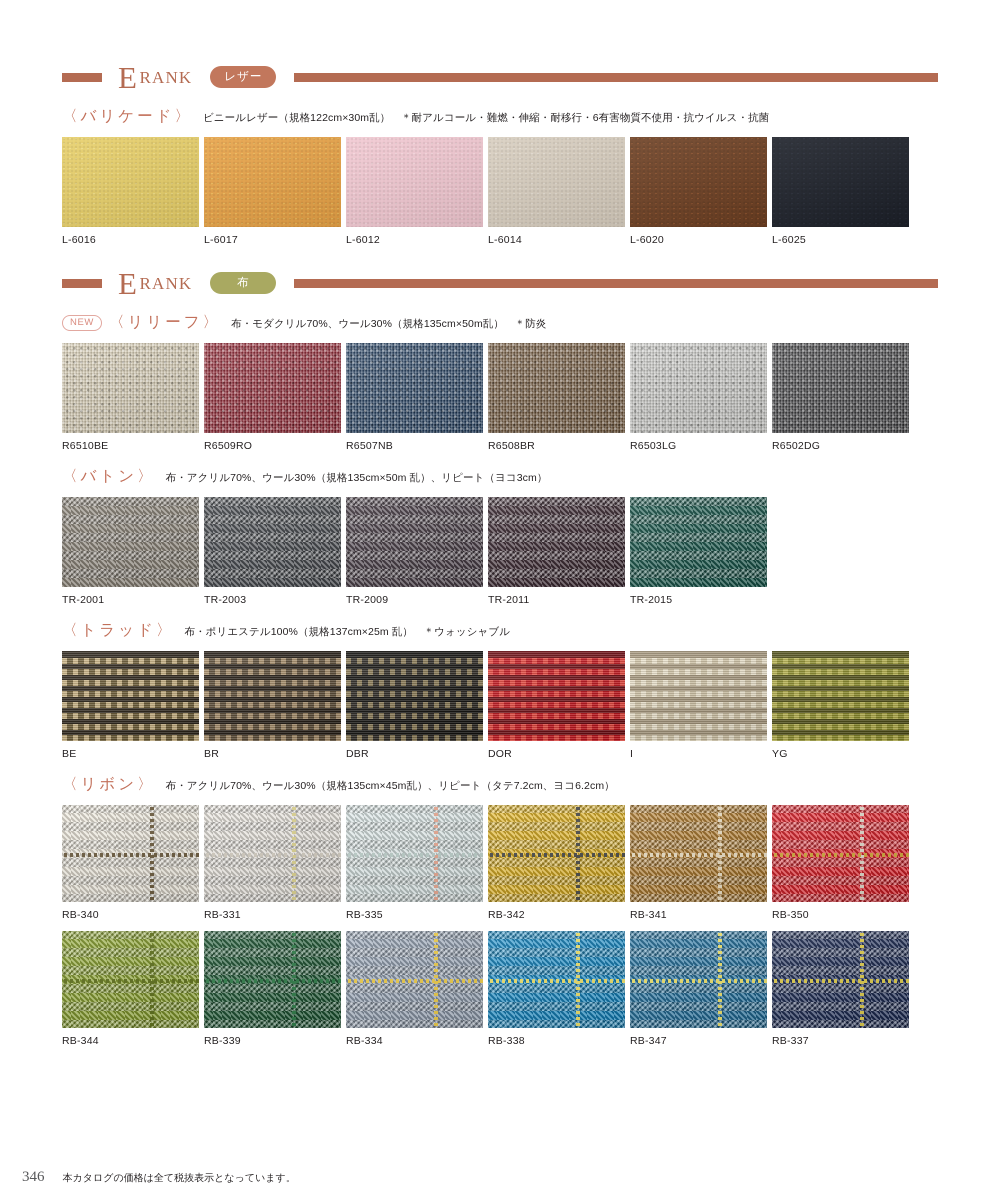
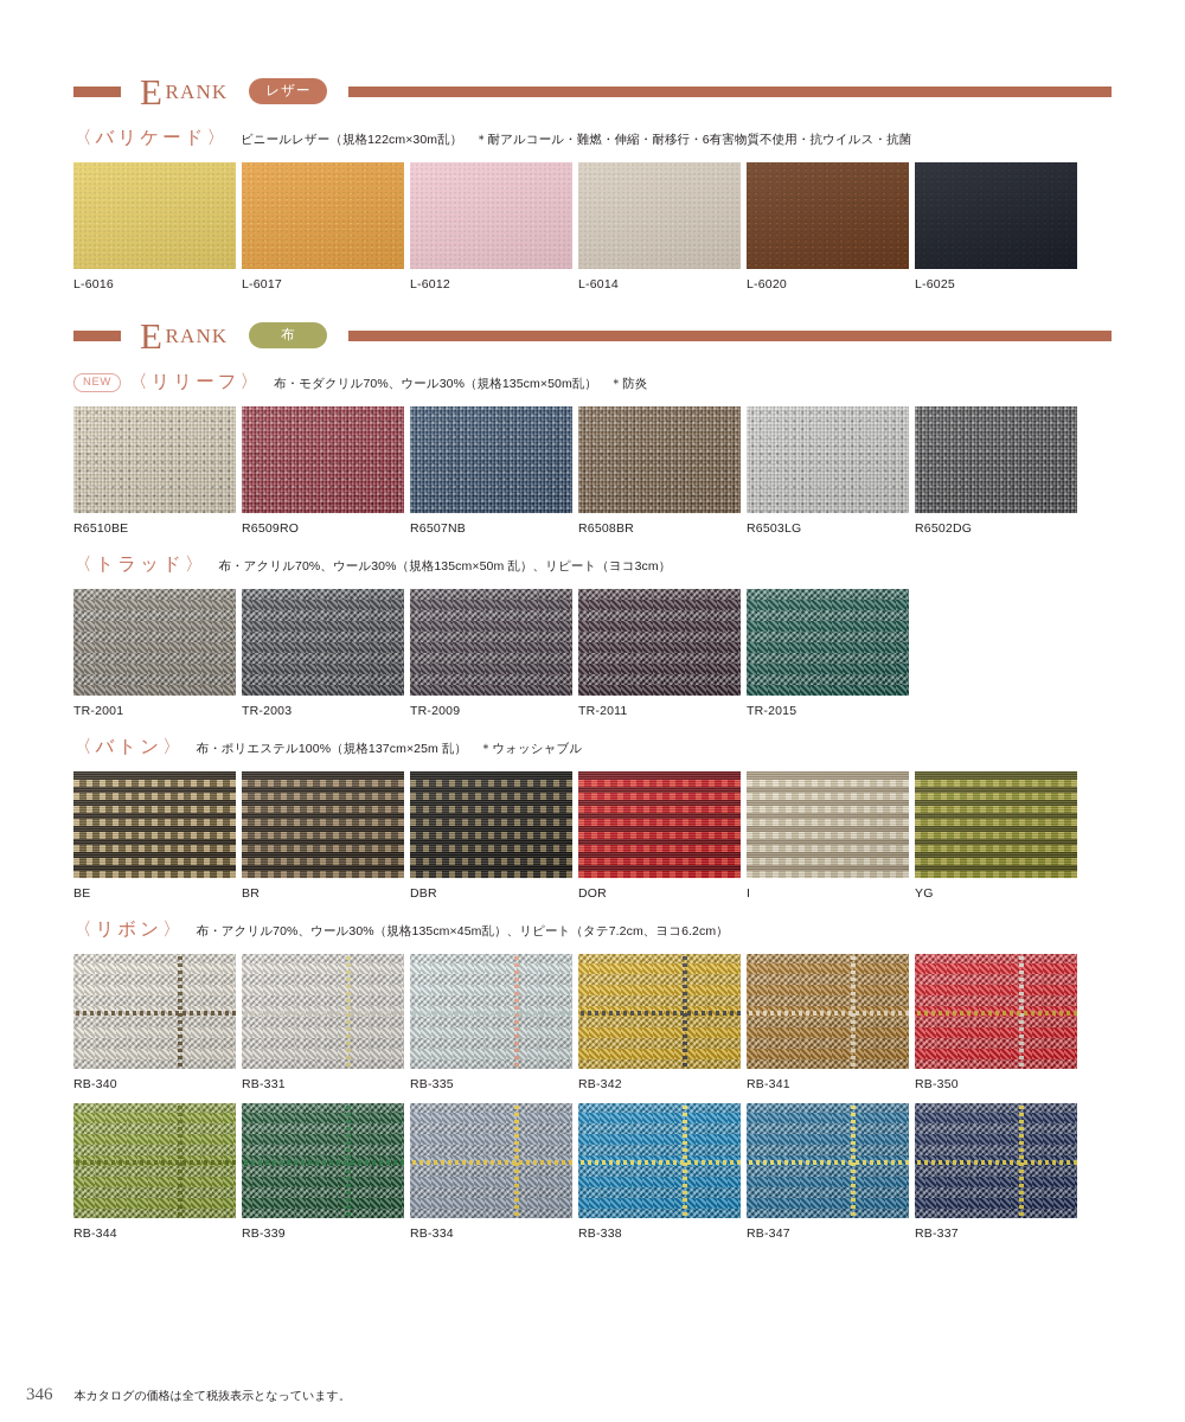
  E
  RANK
  レザー
  〈バリケード〉
  ビニールレザー（規格122cm×30m乱） ＊耐アルコール・難燃・伸縮・耐移行・6有害物質不使用・抗ウイルス・抗菌
  L-6016
  L-6017
  L-6012
  L-6014
  L-6020
  L-6025
  E
  RANK
  布
  NEW
  〈リリーフ〉
  布・モダクリル70%、ウール30%（規格135cm×50m乱） ＊防炎
  R6510BE
  R6509RO
  R6507NB
  R6508BR
  R6503LG
  R6502DG
- 〈バトン〉
+ 〈トラッド〉
  布・アクリル70%、ウール30%（規格135cm×50m 乱）、リピート（ヨコ3cm）
  TR-2001
  TR-2003
  TR-2009
  TR-2011
  TR-2015
- 〈トラッド〉
+ 〈バトン〉
  布・ポリエステル100%（規格137cm×25m 乱） ＊ウォッシャブル
  BE
  BR
  DBR
  DOR
  I
  YG
  〈リボン〉
  布・アクリル70%、ウール30%（規格135cm×45m乱）、リピート（タテ7.2cm、ヨコ6.2cm）
  RB-340
  RB-331
  RB-335
  RB-342
  RB-341
  RB-350
  RB-344
  RB-339
  RB-334
  RB-338
  RB-347
  RB-337
  346
  本カタログの価格は全て税抜表示となっています。
